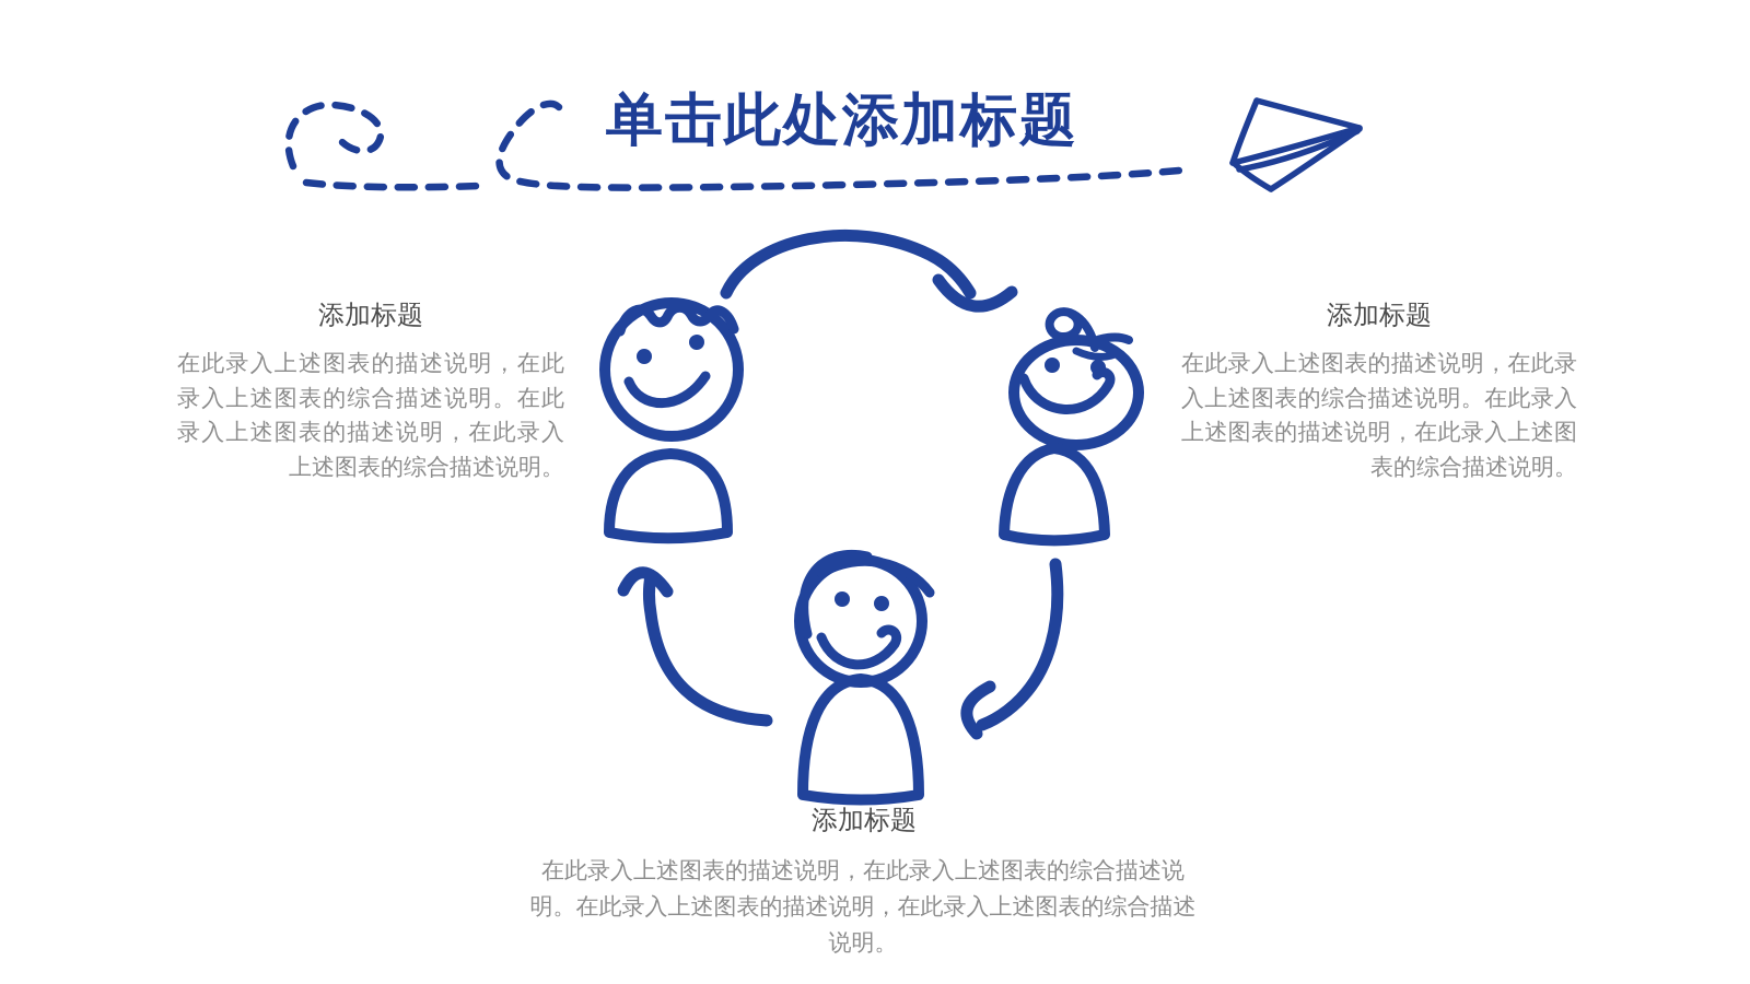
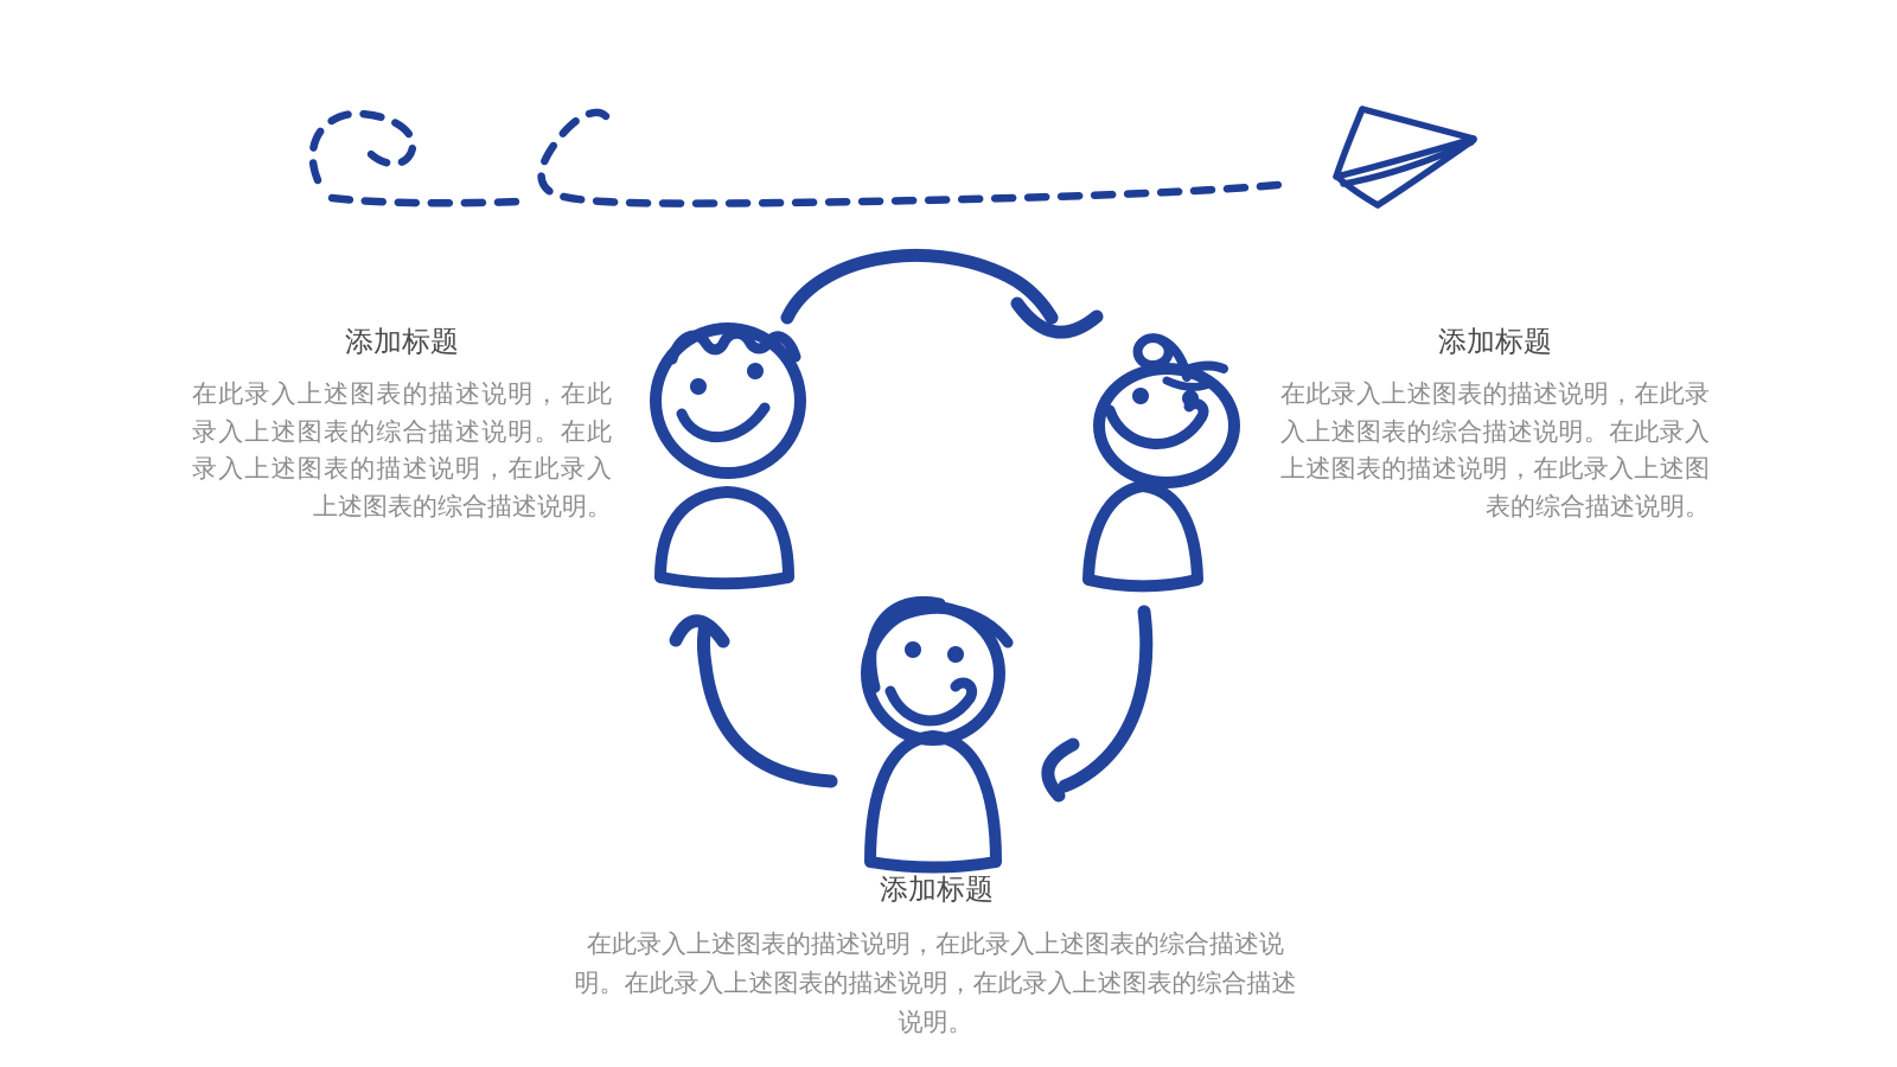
- 单击此处添加标题
  添加标题
  在此录入上述图表的描述说明，在此录入上述图表的综合描述说明。在此录入上述图表的描述说明，在此录入上述图表的综合描述说明。
  添加标题
  在此录入上述图表的描述说明，在此录入上述图表的综合描述说明。在此录入上述图表的描述说明，在此录入上述图表的综合描述说明。
  添加标题
  在此录入上述图表的描述说明，在此录入上述图表的综合描述说明。在此录入上述图表的描述说明，在此录入上述图表的综合描述说明。
